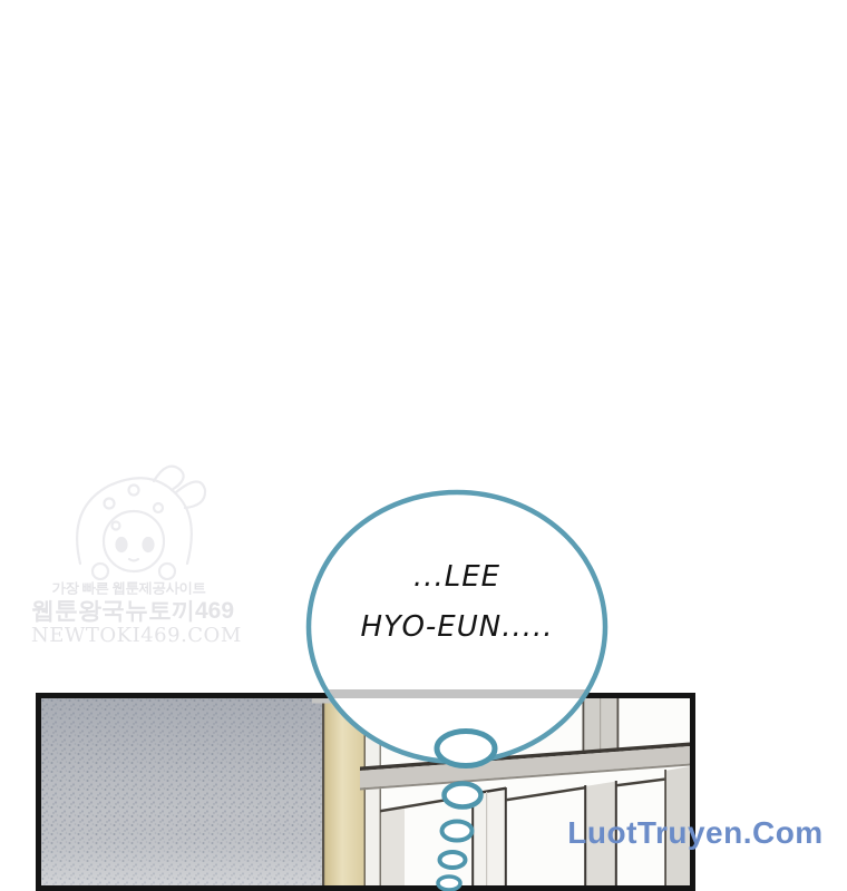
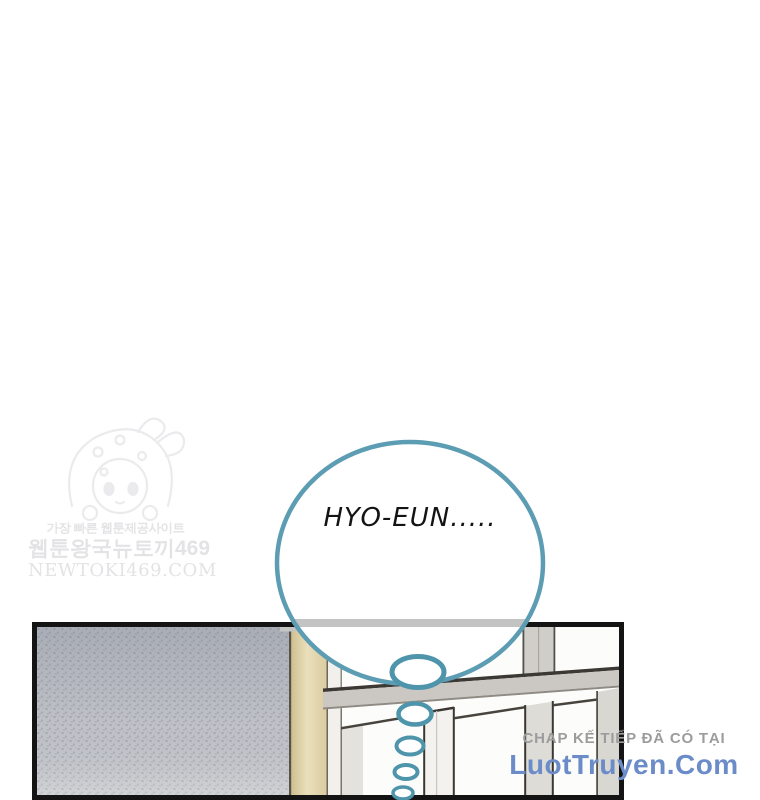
  가장 빠른 웹툰제공사이트
  웹툰왕국뉴토끼46
  NEWTOKI469.CO
- ...LEE
  HYO-EUN.....
+ CHAP KẾ TIẾP ĐÃ CÓ TẠI
  LuotTruyen.Com
